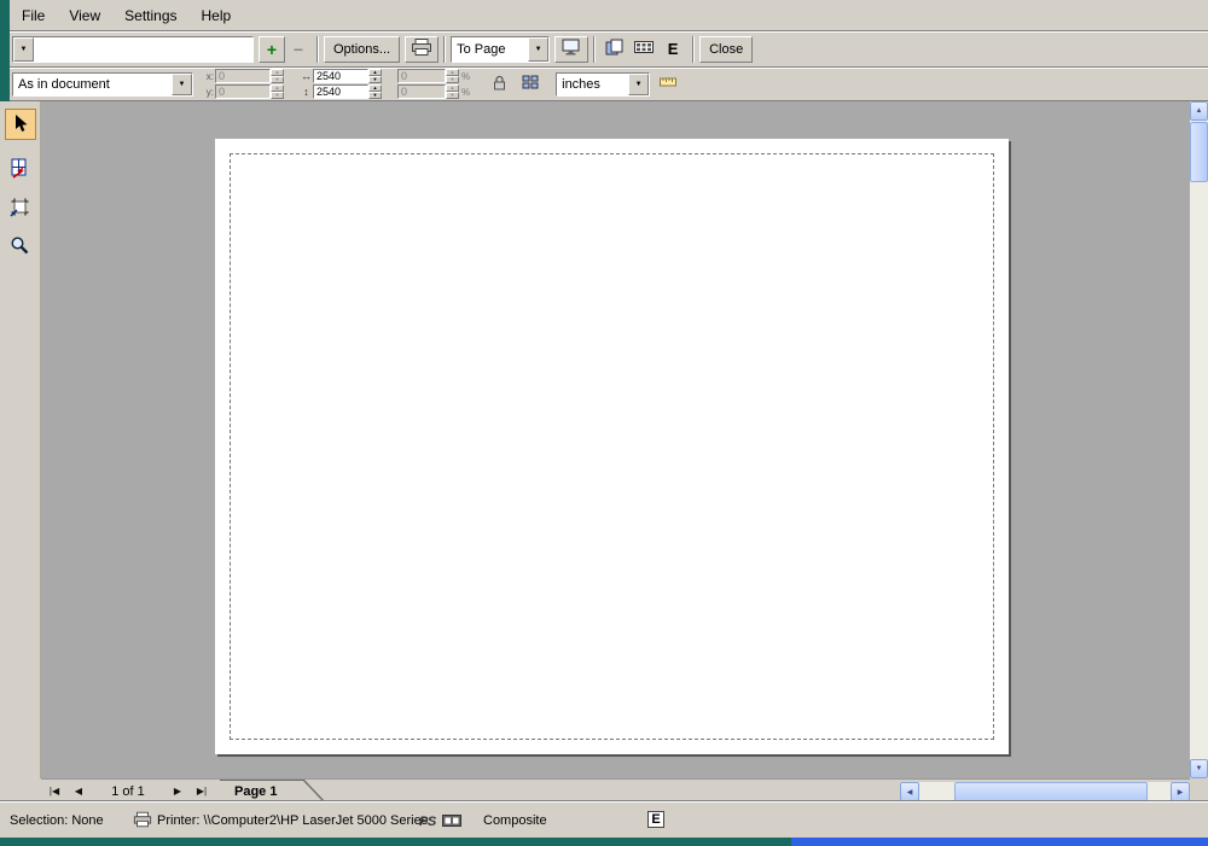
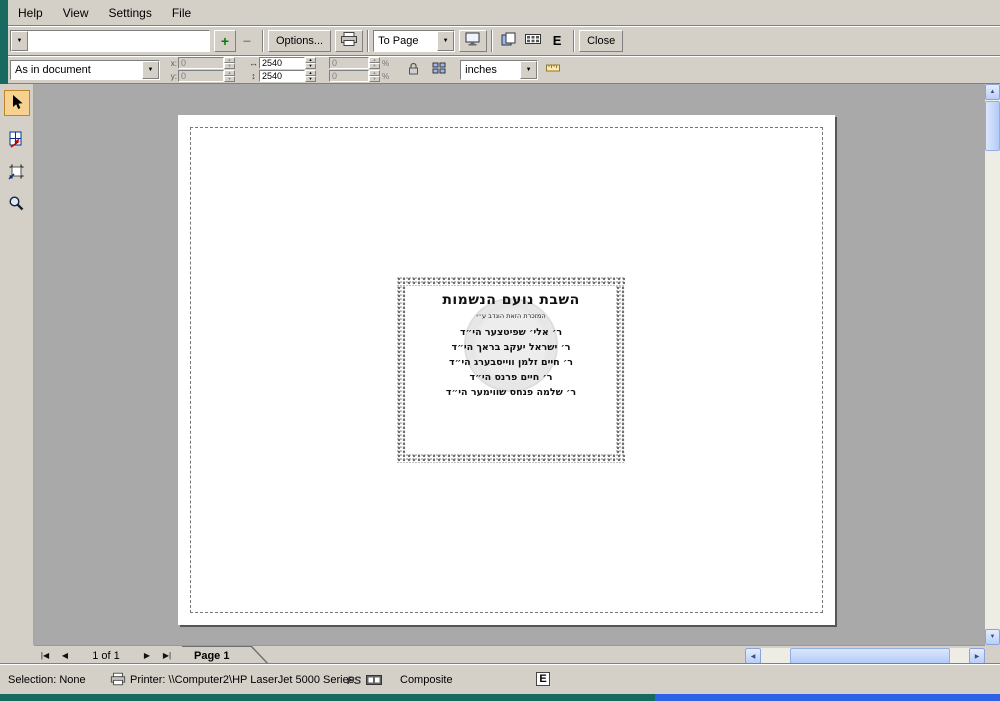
- File
+ Help
  View
  Settings
- Help
+ File
  +
  −
  Options...
  To Page
  E
  Close
  As in document
  x:
  0
  y:
  0
  ↔
  2540
  ↕
  2540
  0
  %
  0
  %
  inches
+ השבת נועם הנשמות
+ המזכרת הזאת הונדב ע״י
+ ר׳ אלי׳ שפיטצער הי״ד
+ ר׳ ישראל יעקב בראך הי״ד
+ ר׳ חיים זלמן ווייסבערג הי״ד
+ ר׳ חיים פרנס הי״ד
+ ר׳ שלמה פנחס שווימער הי״ד
  |◀
  ◀
  1 of 1
  ▶
  ▶|
  Page 1
  Selection: None
  Printer: \\Computer2\HP LaserJet 5000 Series
  PS
  Composite
  E
